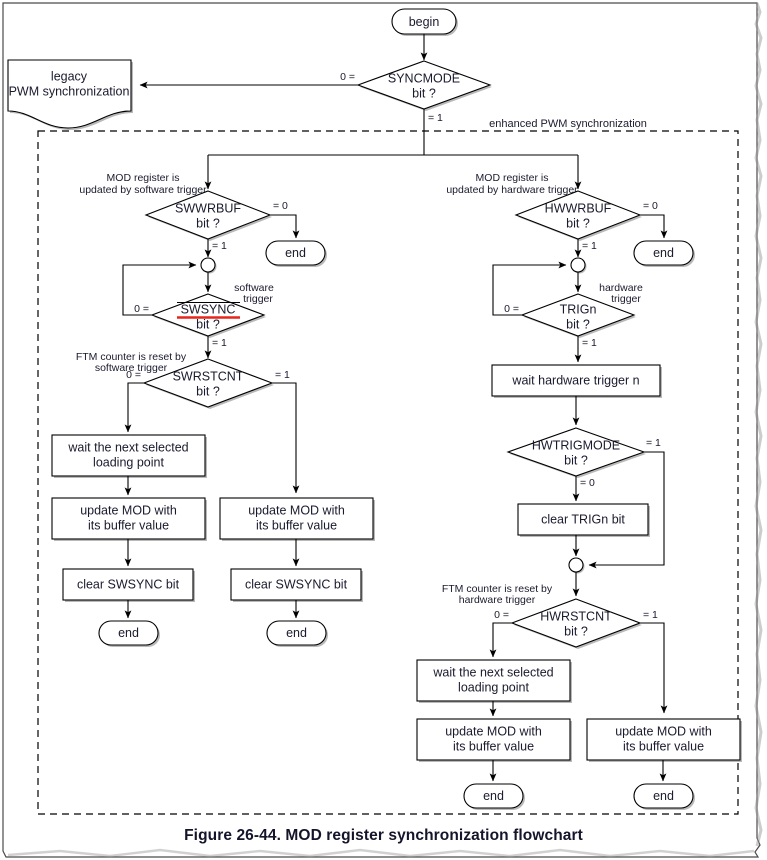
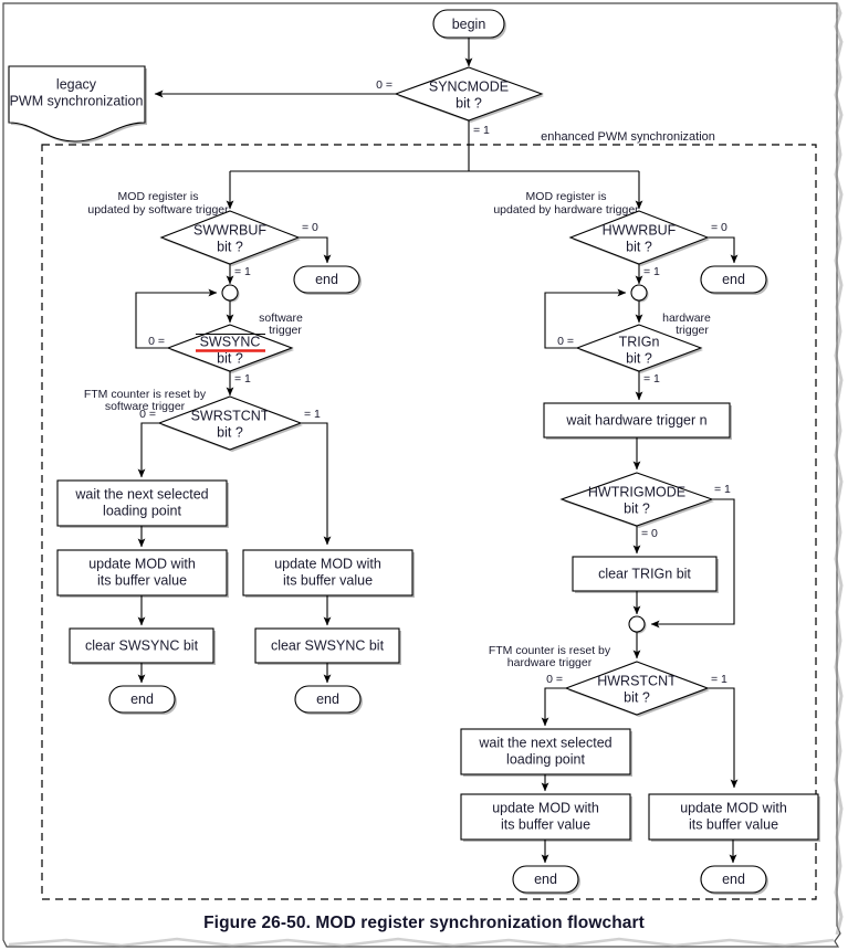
  enhanced PWM synchronization
  begin
  SYNCMODE
  bit ?
  0 =
  = 1
  legacy
  PWM synchronization
  MOD register is
  updated by software trigger
  SWWRBUF
  bit ?
  = 0
  = 1
  end
  software
  trigger
  SWSYNC
  bit ?
  0 =
  = 1
  FTM counter is reset by
  software trigger
  SWRSTCNT
  bit ?
  0 =
  = 1
  wait the next selected
  loading point
  update MOD with
  its buffer value
  update MOD with
  its buffer value
  clear SWSYNC bit
  clear SWSYNC bit
  end
  end
  MOD register is
  updated by hardware trigger
  HWWRBUF
  bit ?
  = 0
  = 1
  end
  hardware
  trigger
  TRIGn
  bit ?
  0 =
  = 1
  wait hardware trigger n
  HWTRIGMODE
  bit ?
  = 1
  = 0
  clear TRIGn bit
  FTM counter is reset by
  hardware trigger
  HWRSTCNT
  bit ?
  0 =
  = 1
  wait the next selected
  loading point
  update MOD with
  its buffer value
  update MOD with
  its buffer value
  end
  end
- Figure 26-44. MOD register synchronization flowchart
+ Figure 26-50. MOD register synchronization flowchart
